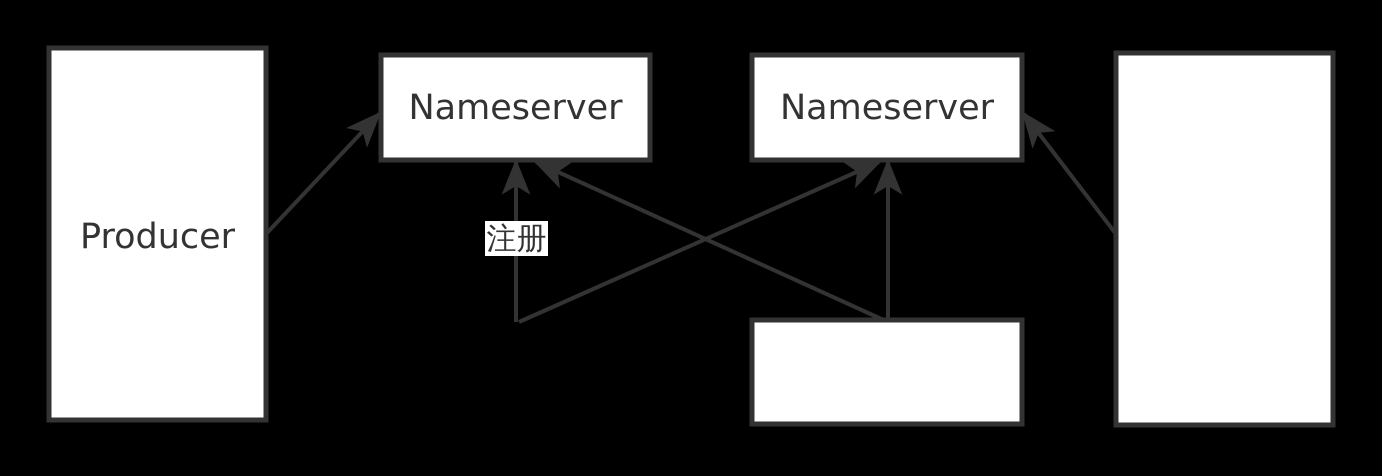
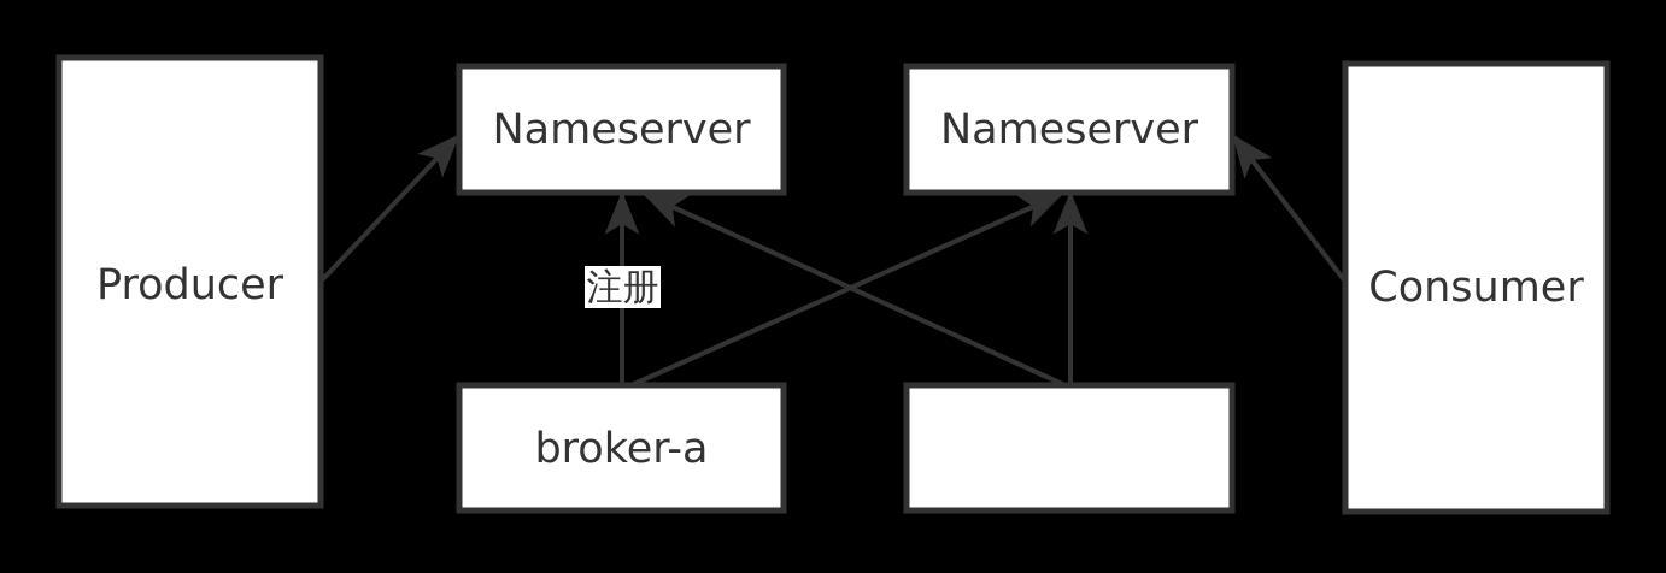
  Producer
  Nameserver
  Nameserver
+ Consumer
+ broker-a
  注册
